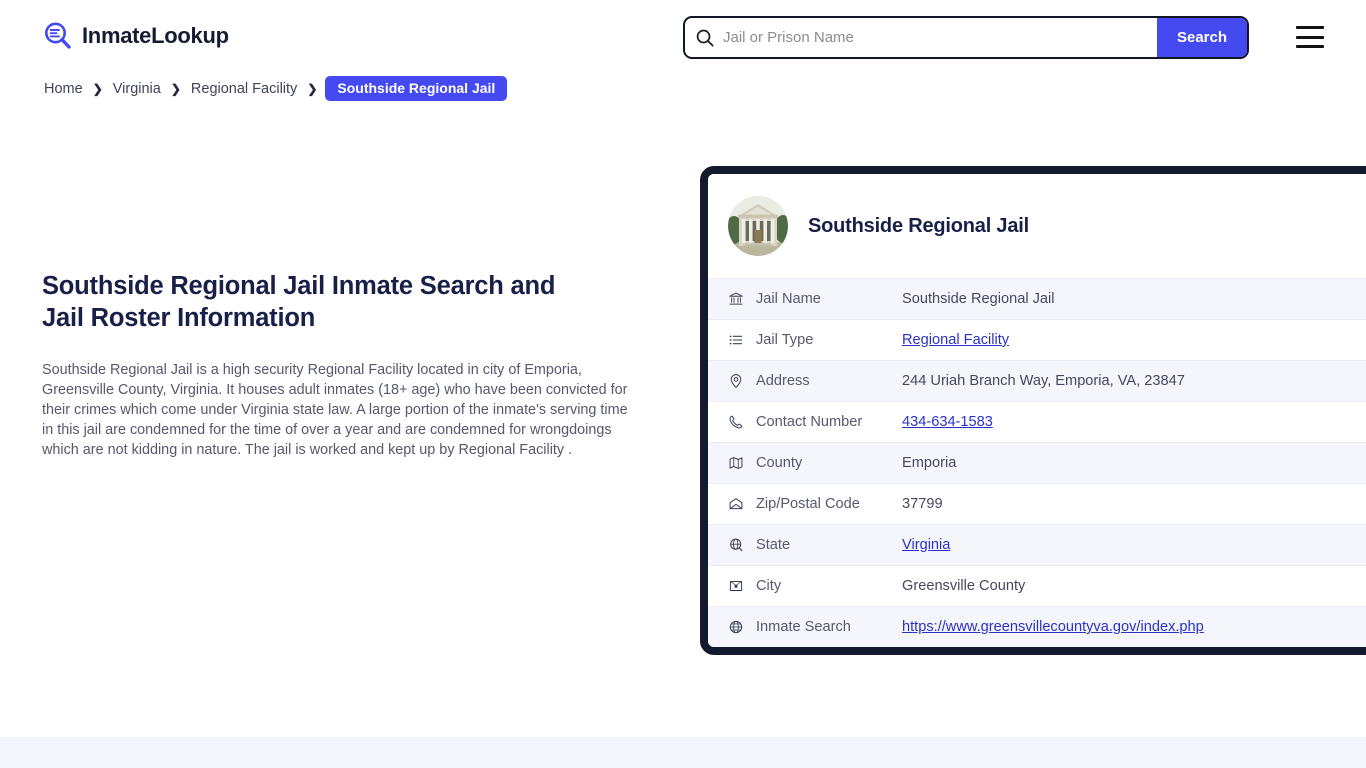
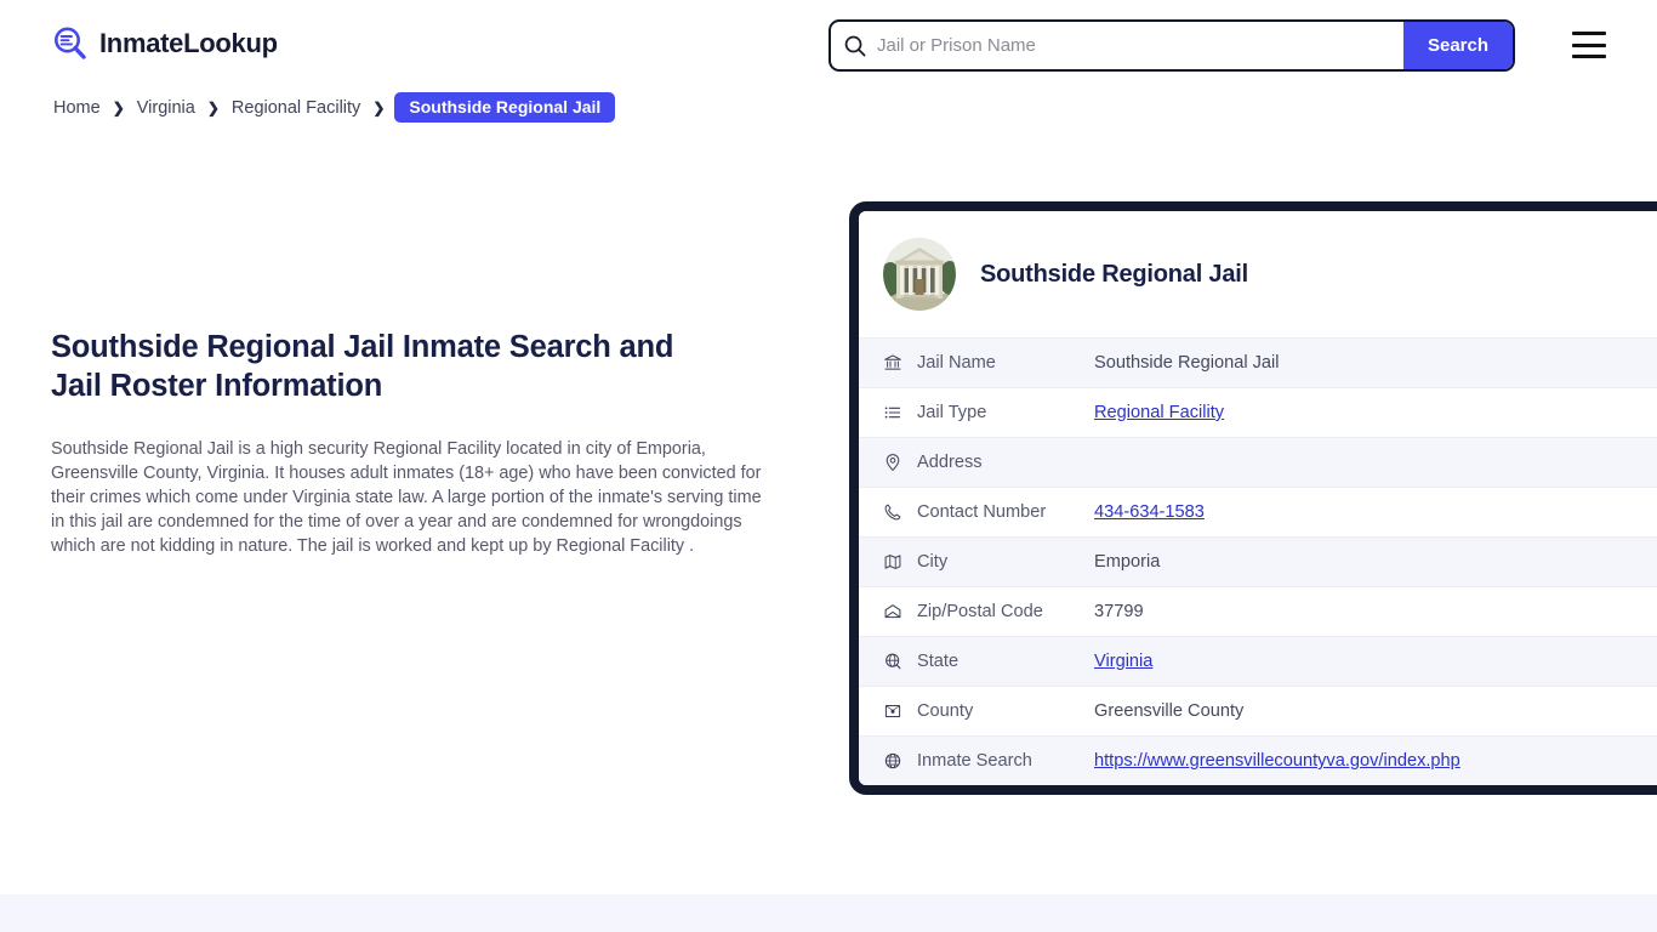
  InmateLookup
  Jail or Prison Name
  Search
  Home
  ❯
  Virginia
  ❯
  Regional Facility
  ❯
  Southside Regional Jail
  Southside Regional Jail Inmate Search and Jail Roster Information
  Southside Regional Jail is a high security Regional Facility located in city of Emporia, Greensville County, Virginia. It houses adult inmates (18+ age) who have been convicted for their crimes which come under Virginia state law. A large portion of the inmate's serving time in this jail are condemned for the time of over a year and are condemned for wrongdoings which are not kidding in nature. The jail is worked and kept up by Regional Facility .
  Southside Regional Jail
  Jail Name
  Southside Regional Jail
  Jail Type
  Regional Facility
  Address
- 244 Uriah Branch Way, Emporia, VA, 23847
  Contact Number
  434-634-1583
- County
+ City
  Emporia
  Zip/Postal Code
  37799
  State
  Virginia
- City
+ County
  Greensville County
  Inmate Search
  https://www.greensvillecountyva.gov/index.php
